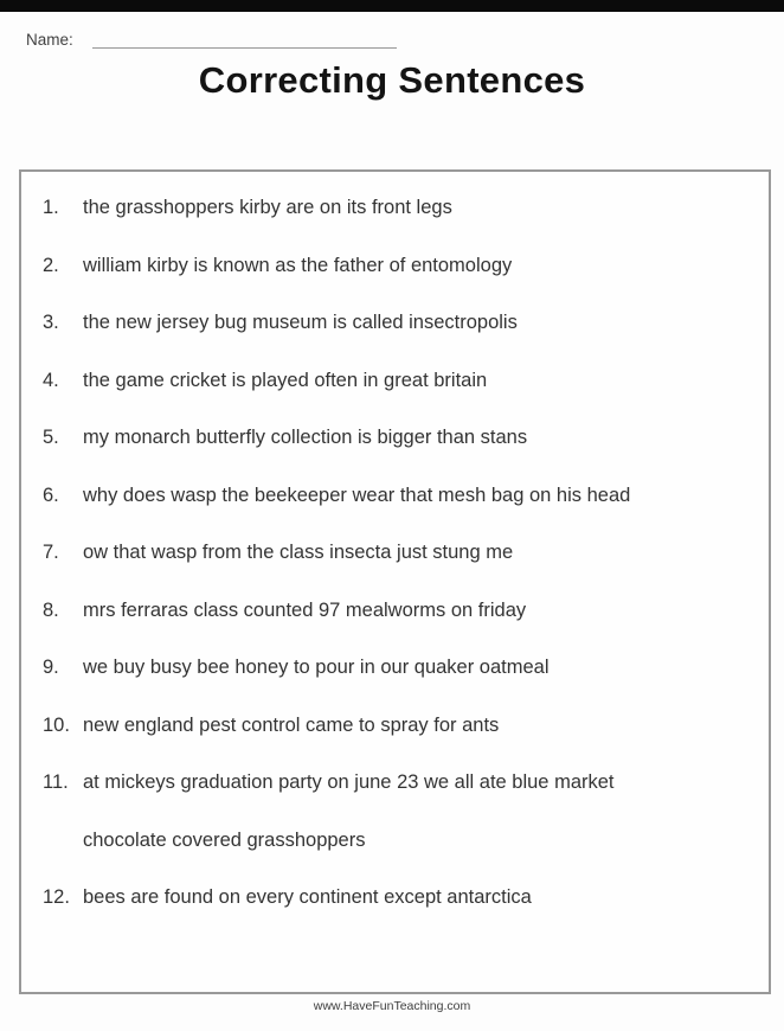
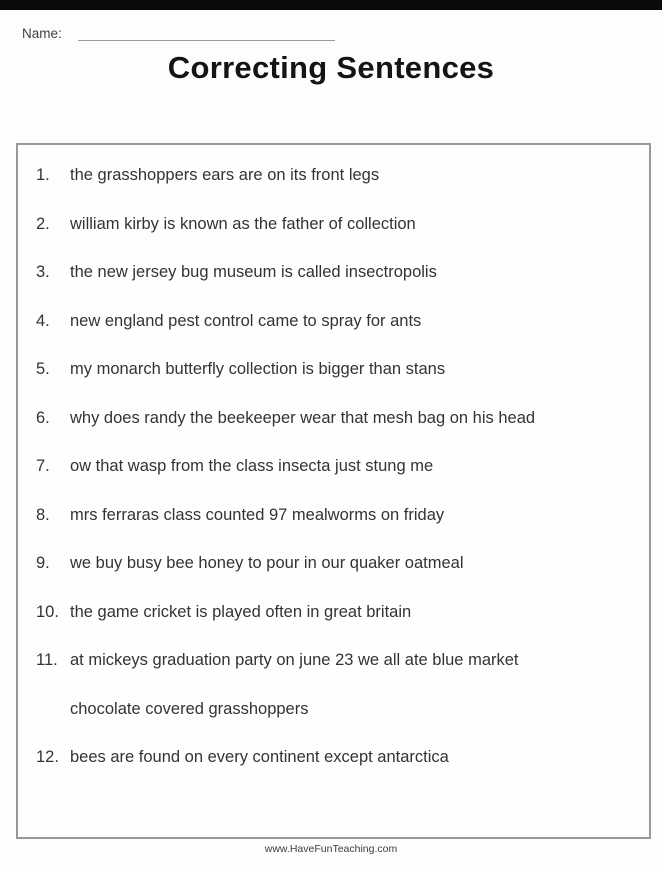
  Name:
  Correcting Sentences
  1.
- the grasshoppers kirby are on its front legs
+ the grasshoppers ears are on its front legs
  2.
- william kirby is known as the father of entomology
+ william kirby is known as the father of collection
  3.
  the new jersey bug museum is called insectropolis
  4.
- the game cricket is played often in great britain
+ new england pest control came to spray for ants
  5.
  my monarch butterfly collection is bigger than stans
  6.
- why does wasp the beekeeper wear that mesh bag on his head
+ why does randy the beekeeper wear that mesh bag on his head
  7.
  ow that wasp from the class insecta just stung me
  8.
  mrs ferraras class counted 97 mealworms on friday
  9.
  we buy busy bee honey to pour in our quaker oatmeal
  10.
- new england pest control came to spray for ants
+ the game cricket is played often in great britain
  11.
  at mickeys graduation party on june 23 we all ate blue market
  chocolate covered grasshoppers
  12.
  bees are found on every continent except antarctica
  www.HaveFunTeaching.com
